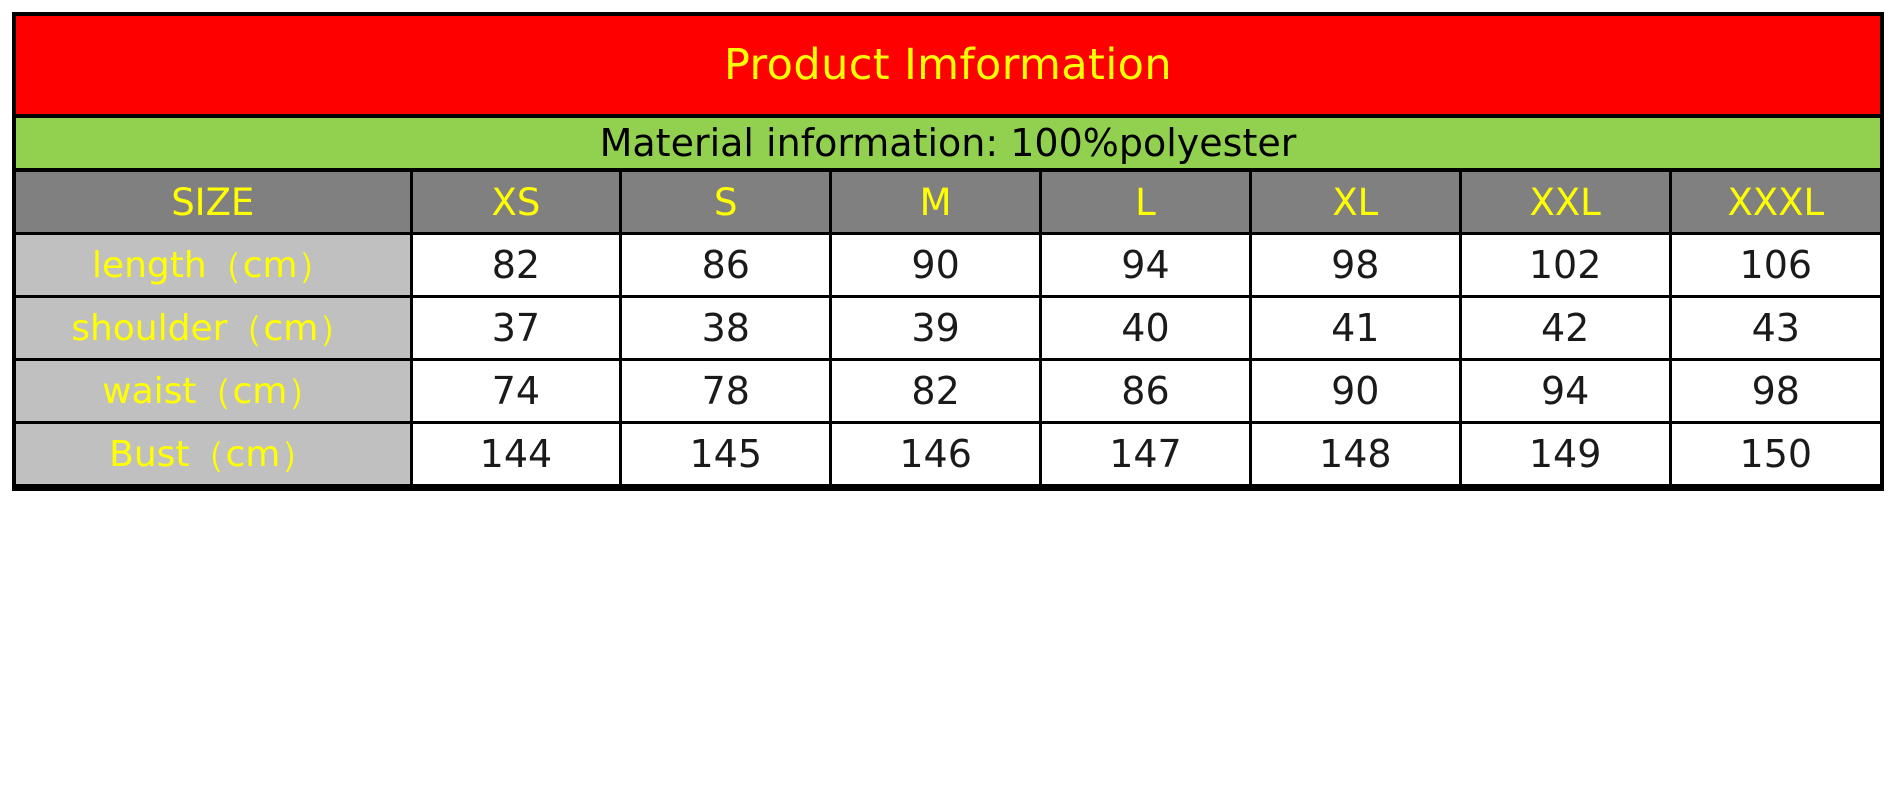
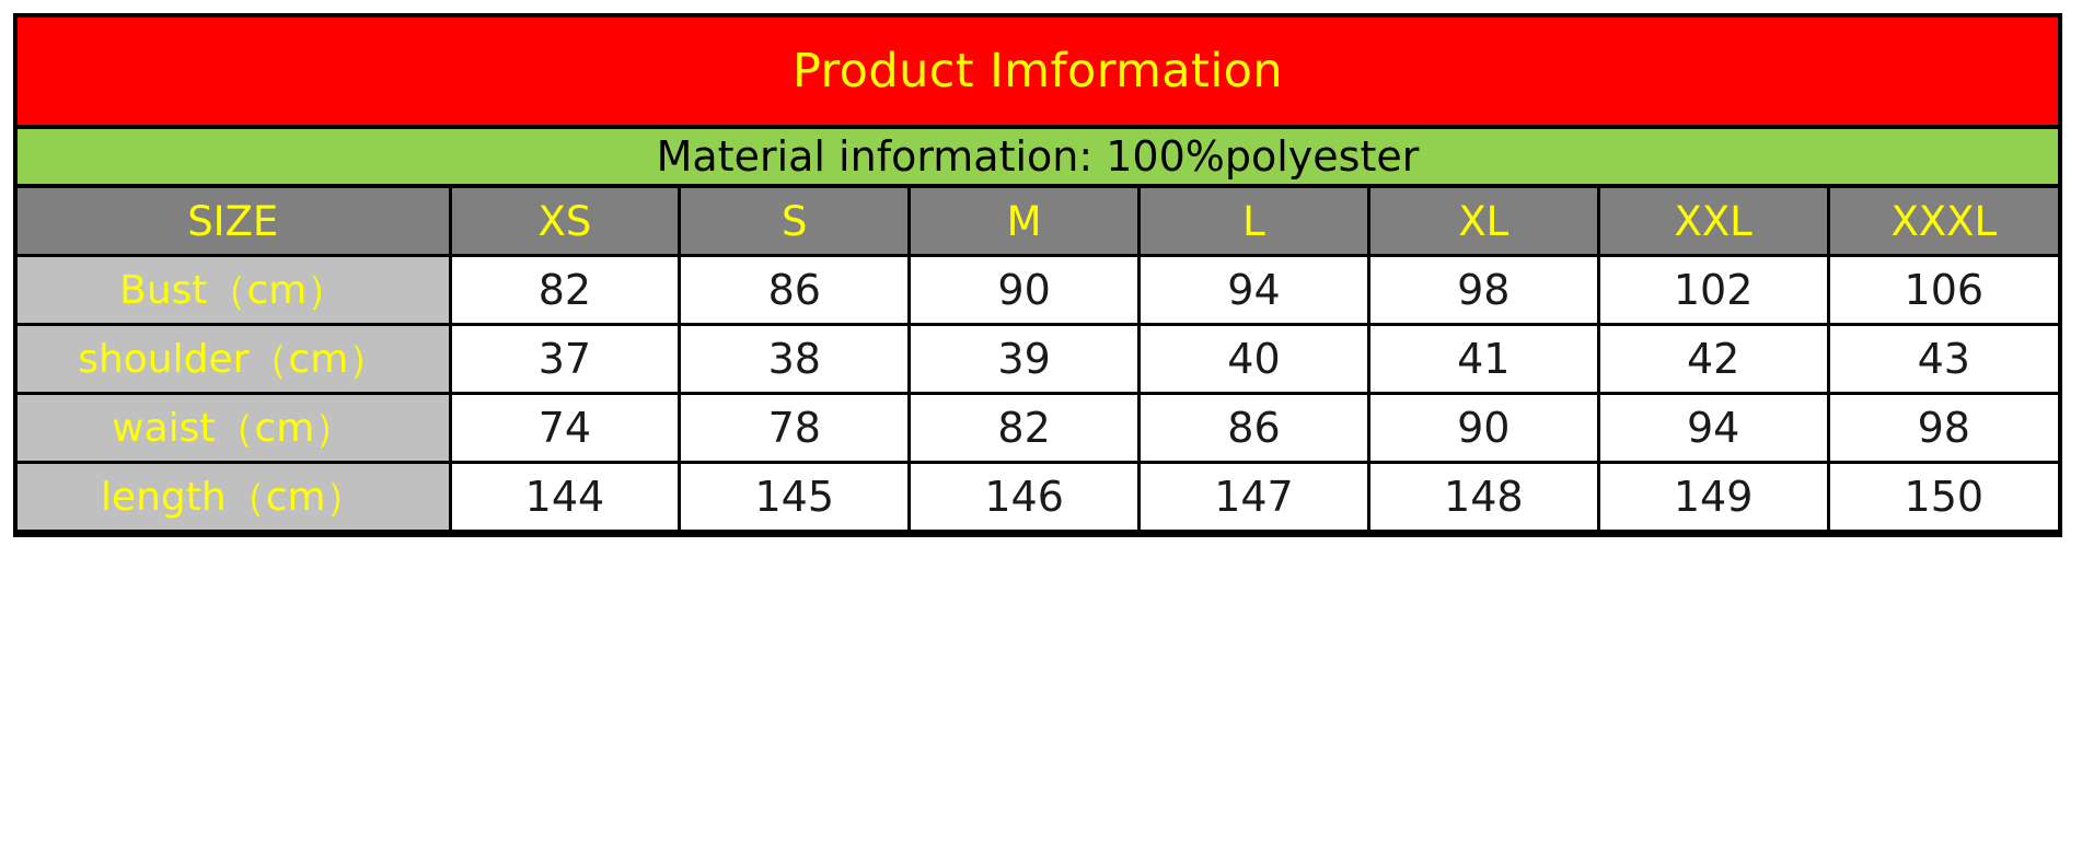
  Product Imformation
  Material information: 100%polyester
  SIZE	XS	S	M	L	XL	XXL	XXXL
- length（cm）	82	86	90	94	98	102	106
+ Bust（cm）	82	86	90	94	98	102	106
  shoulder（cm）	37	38	39	40	41	42	43
  waist（cm）	74	78	82	86	90	94	98
- Bust（cm）	144	145	146	147	148	149	150
+ length（cm）	144	145	146	147	148	149	150
